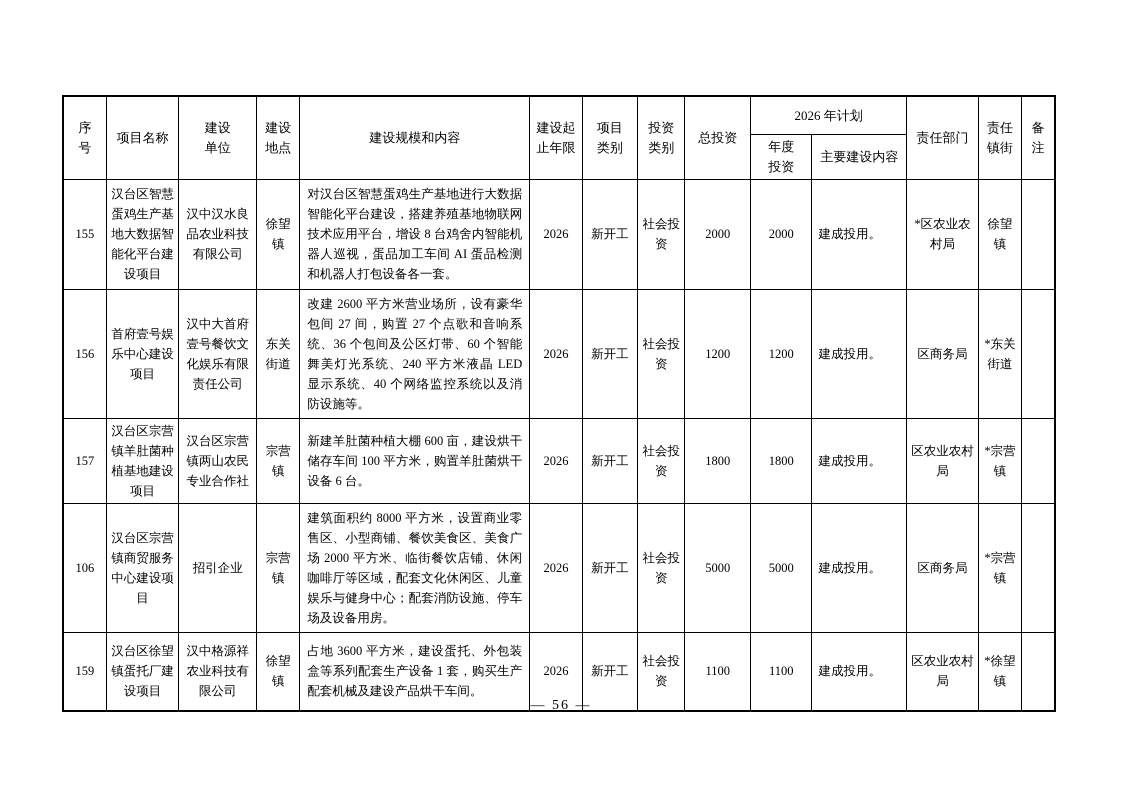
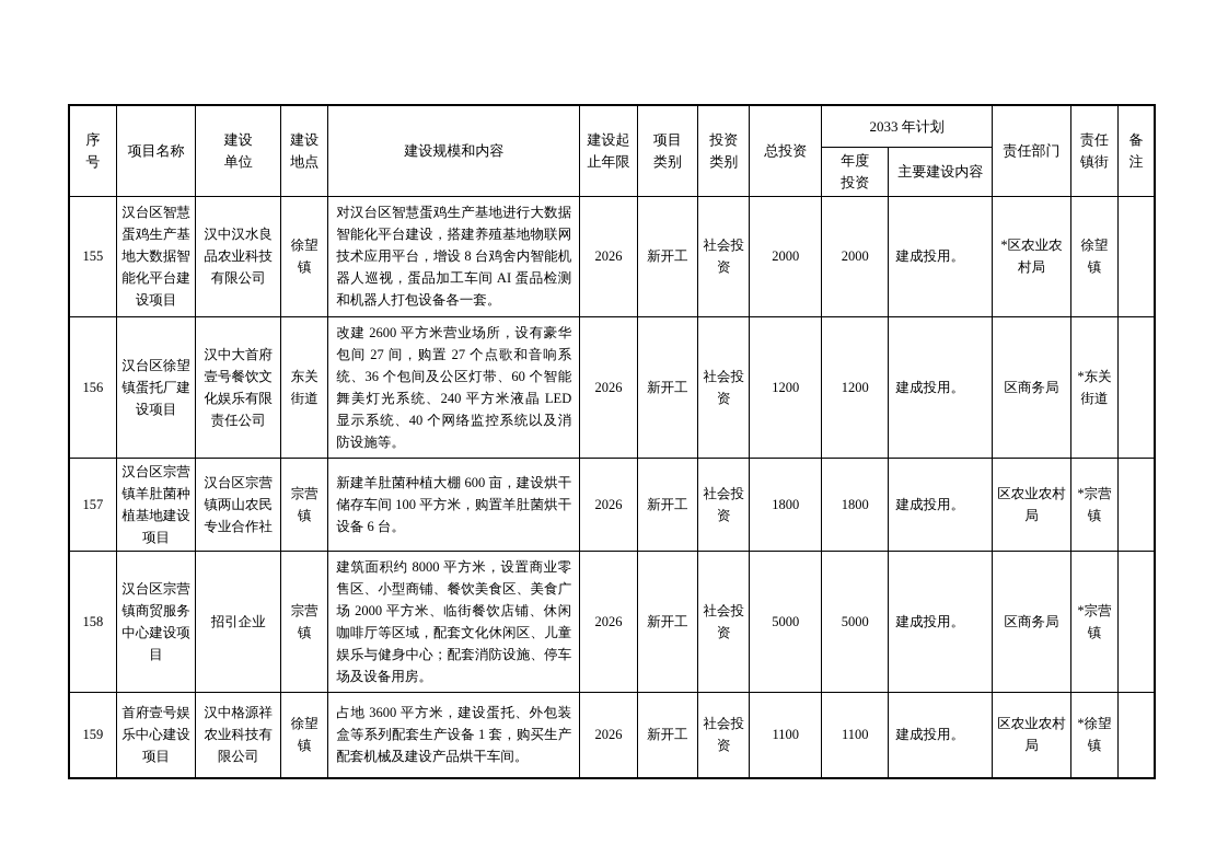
- 序 号	项目名称	建设 单位	建设 地点	建设规模和内容	建设起 止年限	项目 类别	投资 类别	总投资	2026 年计划	责任部门	责任 镇街	备 注
+ 序 号	项目名称	建设 单位	建设 地点	建设规模和内容	建设起 止年限	项目 类别	投资 类别	总投资	2033 年计划	责任部门	责任 镇街	备 注
  年度 投资	主要建设内容
  155	汉台区智慧蛋鸡生产基地大数据智能化平台建设项目	汉中汉水良品农业科技有限公司	徐望镇	对汉台区智慧蛋鸡生产基地进行大数据智能化平台建设，搭建养殖基地物联网技术应用平台，增设 8 台鸡舍内智能机器人巡视，蛋品加工车间 AI 蛋品检测和机器人打包设备各一套。	2026	新开工	社会投资	2000	2000	建成投用。	*区农业农村局	徐望镇
- 156	首府壹号娱乐中心建设项目	汉中大首府壹号餐饮文化娱乐有限责任公司	东关街道	改建 2600 平方米营业场所，设有豪华包间 27 间，购置 27 个点歌和音响系统、36 个包间及公区灯带、60 个智能舞美灯光系统、240 平方米液晶 LED 显示系统、40 个网络监控系统以及消防设施等。	2026	新开工	社会投资	1200	1200	建成投用。	区商务局	*东关街道
+ 156	汉台区徐望镇蛋托厂建设项目	汉中大首府壹号餐饮文化娱乐有限责任公司	东关街道	改建 2600 平方米营业场所，设有豪华包间 27 间，购置 27 个点歌和音响系统、36 个包间及公区灯带、60 个智能舞美灯光系统、240 平方米液晶 LED 显示系统、40 个网络监控系统以及消防设施等。	2026	新开工	社会投资	1200	1200	建成投用。	区商务局	*东关街道
  157	汉台区宗营镇羊肚菌种植基地建设项目	汉台区宗营镇两山农民专业合作社	宗营镇	新建羊肚菌种植大棚 600 亩，建设烘干储存车间 100 平方米，购置羊肚菌烘干设备 6 台。	2026	新开工	社会投资	1800	1800	建成投用。	区农业农村局	*宗营镇
- 106	汉台区宗营镇商贸服务中心建设项目	招引企业	宗营镇	建筑面积约 8000 平方米，设置商业零售区、小型商铺、餐饮美食区、美食广场 2000 平方米、临街餐饮店铺、休闲咖啡厅等区域，配套文化休闲区、儿童娱乐与健身中心；配套消防设施、停车场及设备用房。	2026	新开工	社会投资	5000	5000	建成投用。	区商务局	*宗营镇
+ 158	汉台区宗营镇商贸服务中心建设项目	招引企业	宗营镇	建筑面积约 8000 平方米，设置商业零售区、小型商铺、餐饮美食区、美食广场 2000 平方米、临街餐饮店铺、休闲咖啡厅等区域，配套文化休闲区、儿童娱乐与健身中心；配套消防设施、停车场及设备用房。	2026	新开工	社会投资	5000	5000	建成投用。	区商务局	*宗营镇
- 159	汉台区徐望镇蛋托厂建设项目	汉中格源祥农业科技有限公司	徐望镇	占地 3600 平方米，建设蛋托、外包装盒等系列配套生产设备 1 套，购买生产配套机械及建设产品烘干车间。	2026	新开工	社会投资	1100	1100	建成投用。	区农业农村局	*徐望镇
+ 159	首府壹号娱乐中心建设项目	汉中格源祥农业科技有限公司	徐望镇	占地 3600 平方米，建设蛋托、外包装盒等系列配套生产设备 1 套，购买生产配套机械及建设产品烘干车间。	2026	新开工	社会投资	1100	1100	建成投用。	区农业农村局	*徐望镇
- — 56 —
